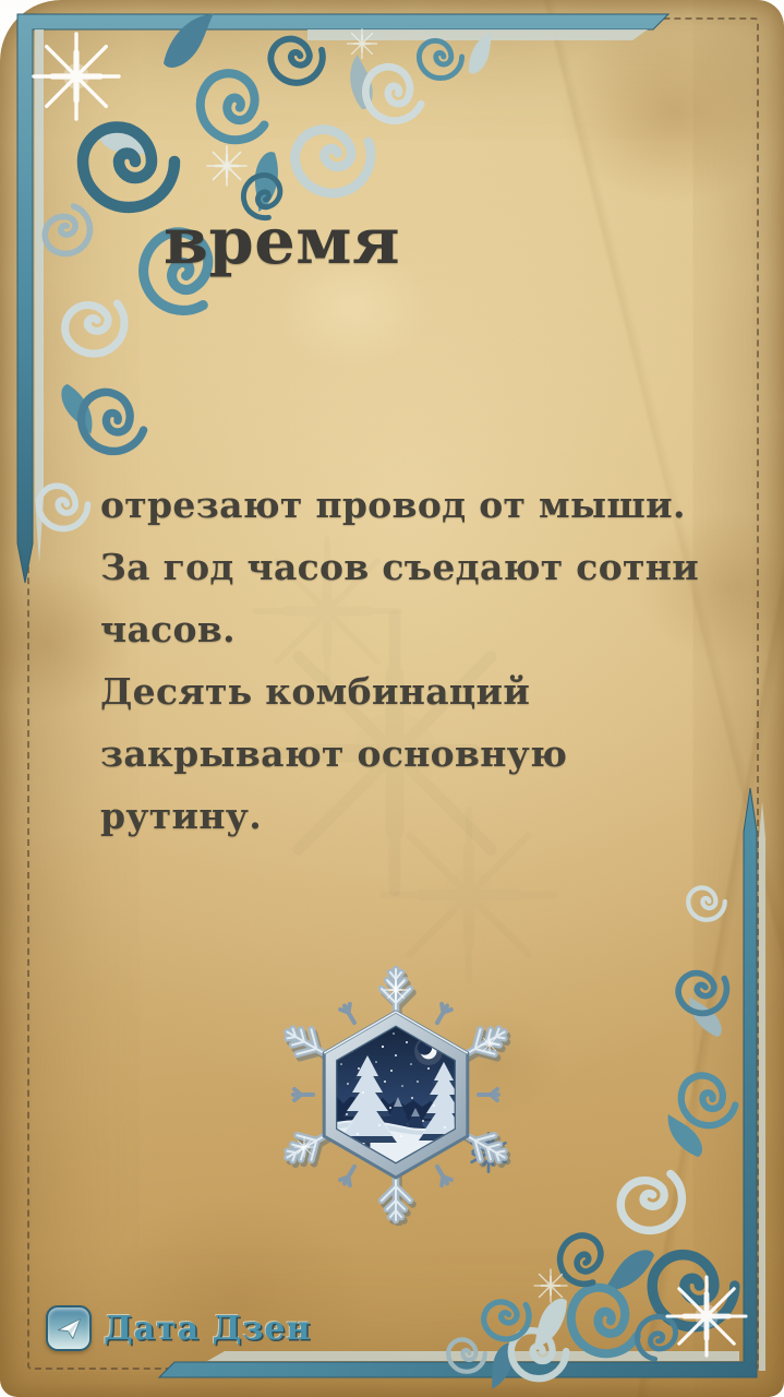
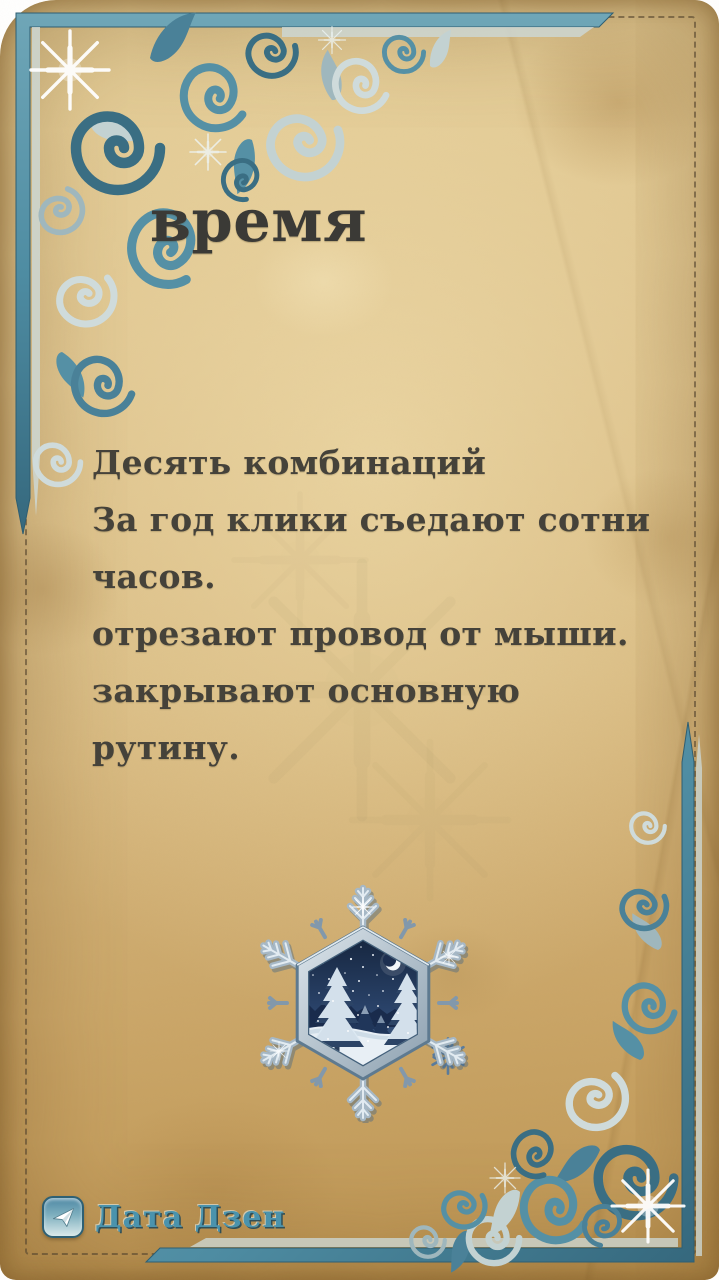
  время
- отрезают провод от мыши.
+ Десять комбинаций
- За год часов съедают сотни
+ За год клики съедают сотни
  часов.
- Десять комбинаций
+ отрезают провод от мыши.
  закрывают основную рутину.
  Дата Дзен
